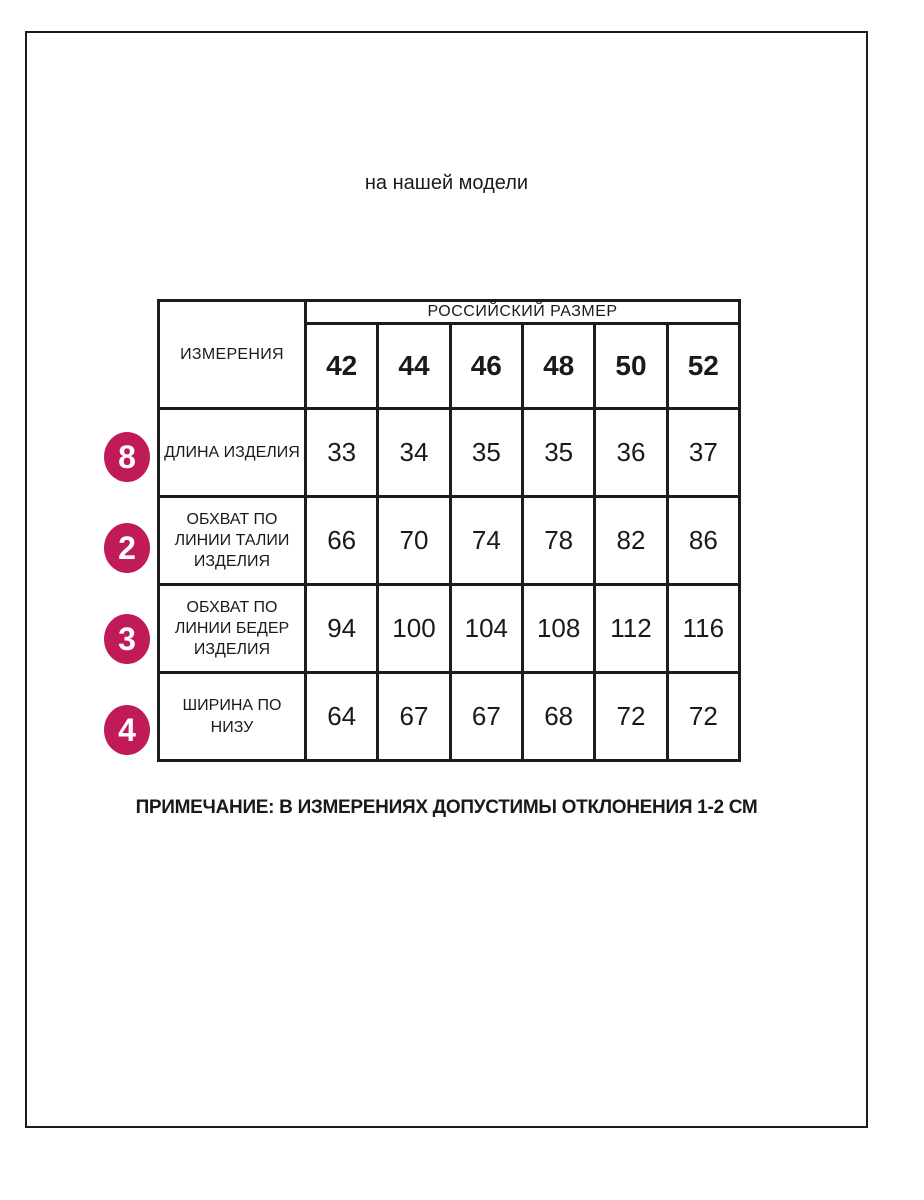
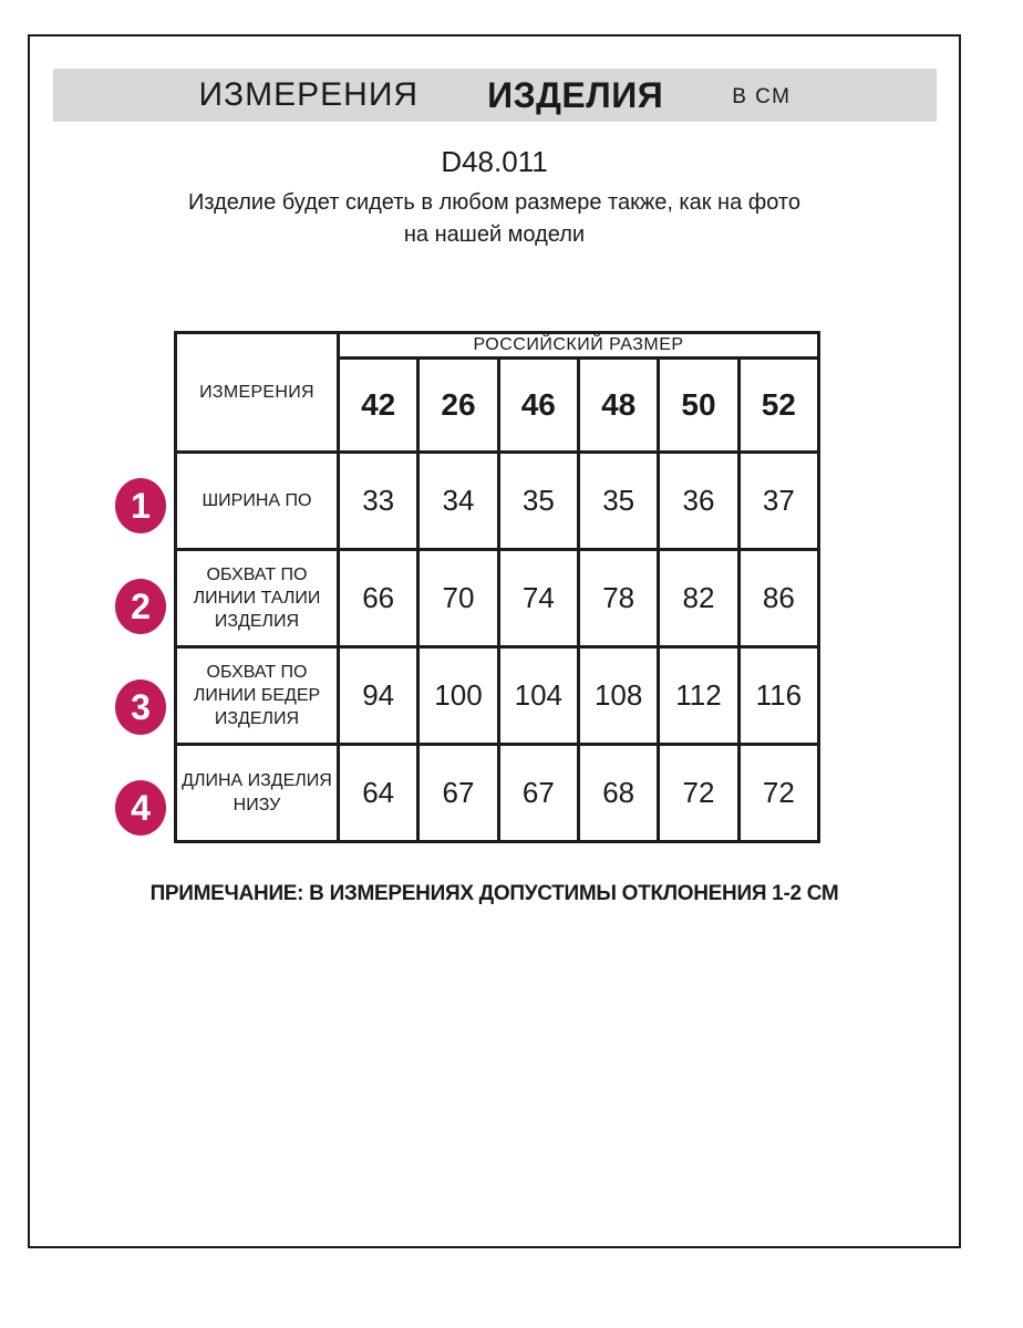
+ ИЗМЕРЕНИЯ
+ ИЗДЕЛИЯ
+ В СМ
+ D48.011
+ Изделие будет сидеть в любом размере также, как на фото
  на нашей модели
- 8
+ 1
  2
  3
  4
  ИЗМЕРЕНИЯ	РОССИЙСКИЙ РАЗМЕР
- 42	44	46	48	50	52
+ 42	26	46	48	50	52
- ДЛИНА ИЗДЕЛИЯ	33	34	35	35	36	37
+ ШИРИНА ПО	33	34	35	35	36	37
  ОБХВАТ ПО ЛИНИИ ТАЛИИ ИЗДЕЛИЯ	66	70	74	78	82	86
  ОБХВАТ ПО ЛИНИИ БЕДЕР ИЗДЕЛИЯ	94	100	104	108	112	116
- ШИРИНА ПО НИЗУ	64	67	67	68	72	72
+ ДЛИНА ИЗДЕЛИЯ НИЗУ	64	67	67	68	72	72
  ПРИМЕЧАНИЕ: В ИЗМЕРЕНИЯХ ДОПУСТИМЫ ОТКЛОНЕНИЯ 1-2 СМ
